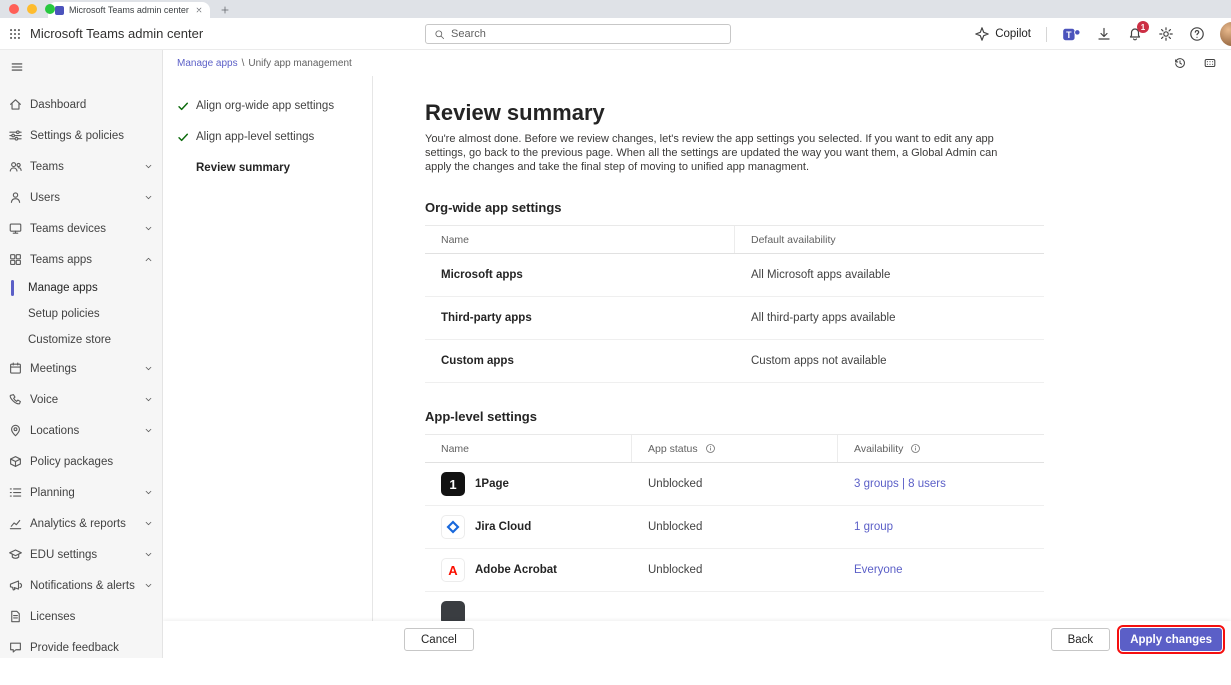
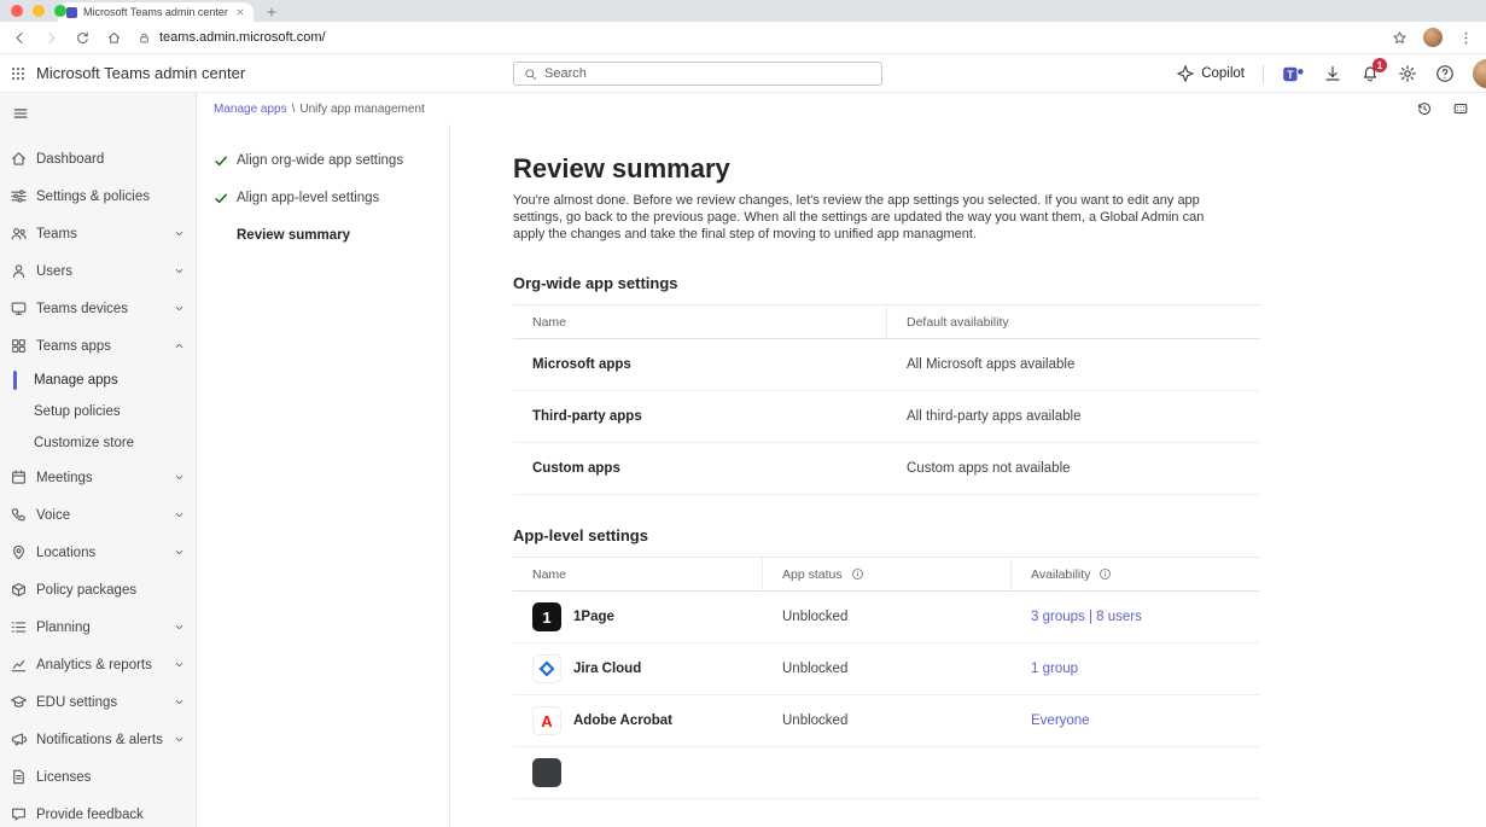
  Microsoft Teams admin center
+ teams.admin.microsoft.com/
  Microsoft Teams admin center
  Search
  Copilot
  T
  1
  Dashboard
  Settings & policies
  Teams
  Users
  Teams devices
  Teams apps
  Manage apps
  Setup policies
  Customize store
  Meetings
  Voice
  Locations
  Policy packages
  Planning
  Analytics & reports
  EDU settings
  Notifications & alerts
  Licenses
  Provide feedback
  Manage apps
  \
  Unify app management
  Align org-wide app settings
  Align app-level settings
  Review summary
  Review summary
  You're almost done. Before we review changes, let's review the app settings you selected. If you want to edit any app settings, go back to the previous page. When all the settings are updated the way you want them, a Global Admin can apply the changes and take the final step of moving to unified app managment.
  Org-wide app settings
  Name
  Default availability
  Microsoft apps
  All Microsoft apps available
  Third-party apps
  All third-party apps available
  Custom apps
  Custom apps not available
  App-level settings
  Name
  App status
  Availability
  1
  1Page
  Unblocked
  3 groups | 8 users
  Jira Cloud
  Unblocked
  1 group
  A
  Adobe Acrobat
  Unblocked
  Everyone
- Cancel
- Back
- Apply changes
